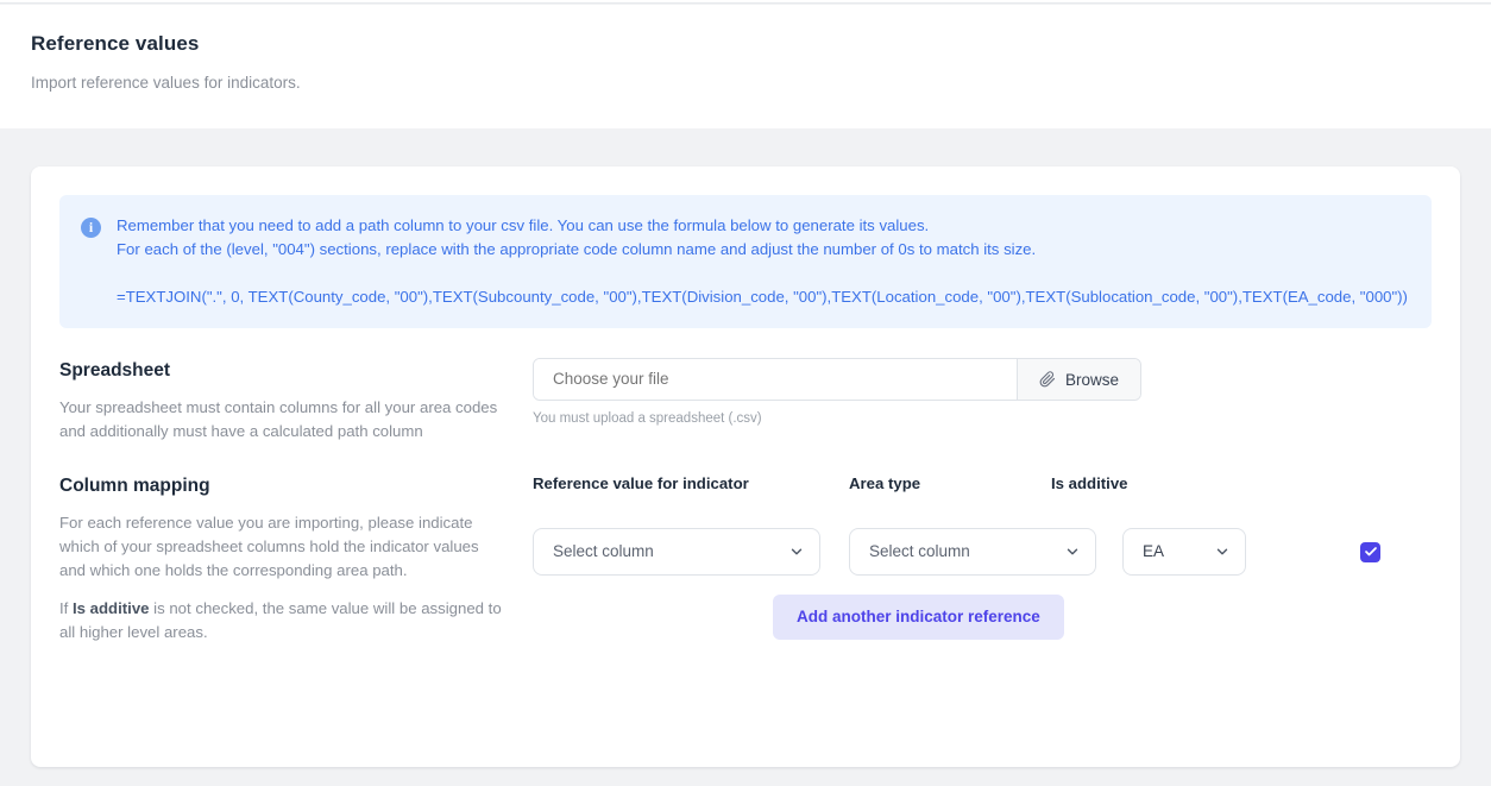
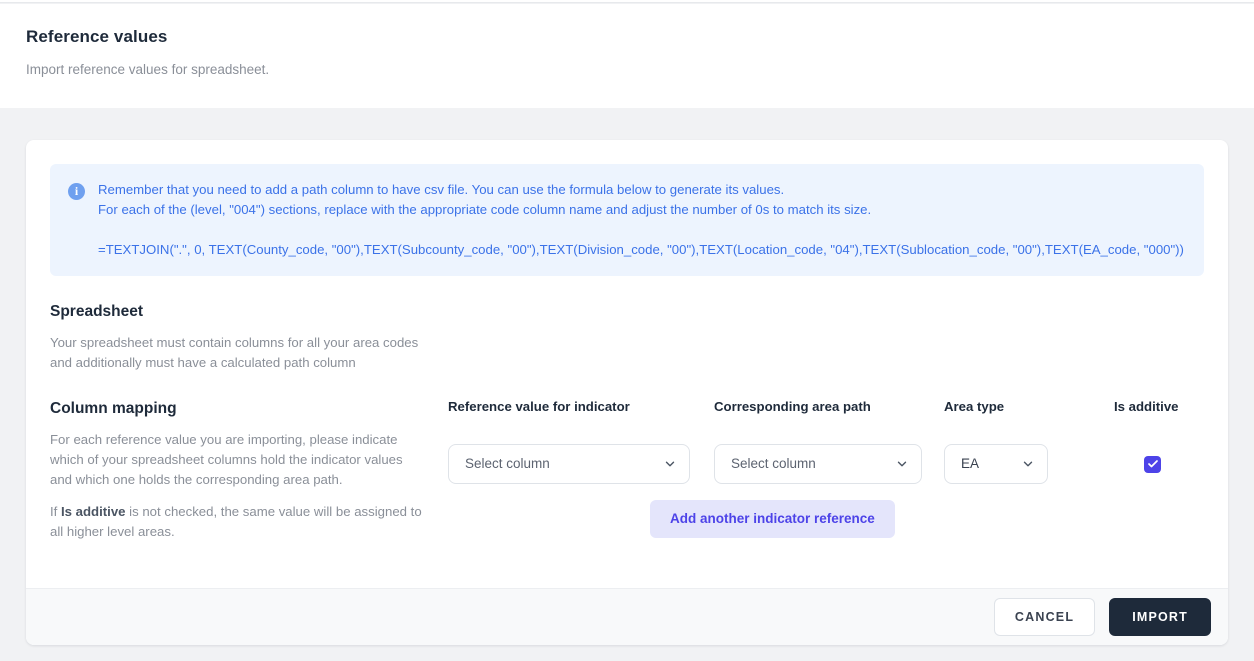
  Reference values
- Import reference values for indicators.
+ Import reference values for spreadsheet.
  i
- Remember that you need to add a path column to your csv file. You can use the formula below to generate its values.
+ Remember that you need to add a path column to have csv file. You can use the formula below to generate its values.
  For each of the (level, "004") sections, replace with the appropriate code column name and adjust the number of 0s to match its size.
- =TEXTJOIN(".", 0, TEXT(County_code, "00"),TEXT(Subcounty_code, "00"),TEXT(Division_code, "00"),TEXT(Location_code, "00"),TEXT(Sublocation_code, "00"),TEXT(EA_code, "000"))
+ =TEXTJOIN(".", 0, TEXT(County_code, "00"),TEXT(Subcounty_code, "00"),TEXT(Division_code, "00"),TEXT(Location_code, "04"),TEXT(Sublocation_code, "00"),TEXT(EA_code, "000"))
  Spreadsheet
  Your spreadsheet must contain columns for all your area codes and additionally must have a calculated path column
- Choose your file
- Browse
- You must upload a spreadsheet (.csv)
  Column mapping
  For each reference value you are importing, please indicate which of your spreadsheet columns hold the indicator values and which one holds the corresponding area path.
  If Is additive is not checked, the same value will be assigned to all higher level areas.
  Reference value for indicator
+ Corresponding area path
  Area type
  Is additive
  Select column
  Select column
  EA
  Add another indicator reference
+ CANCEL
+ IMPORT
